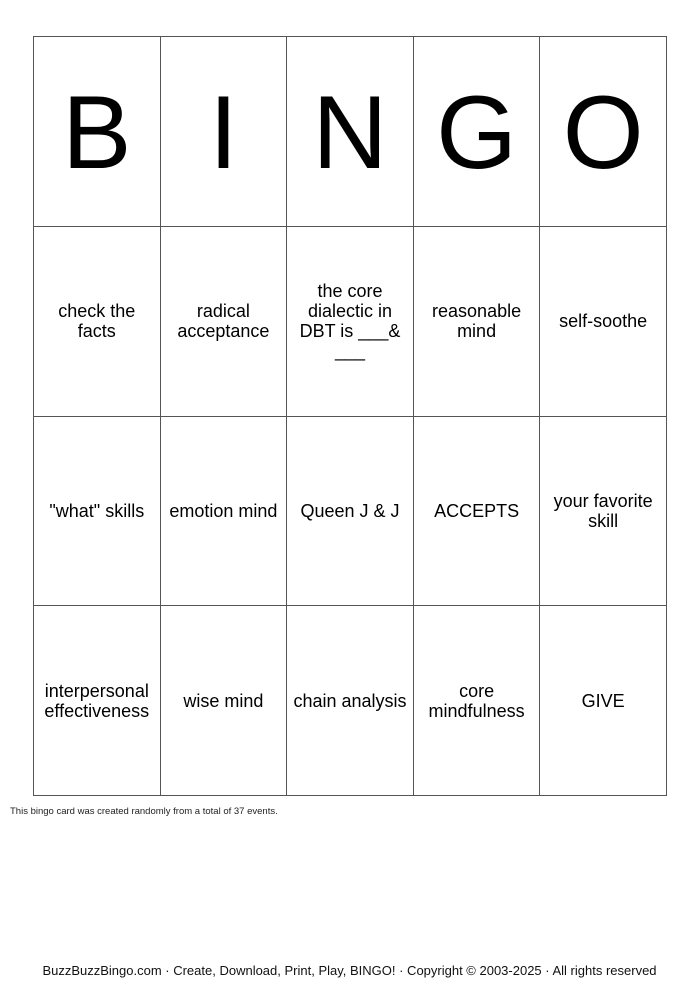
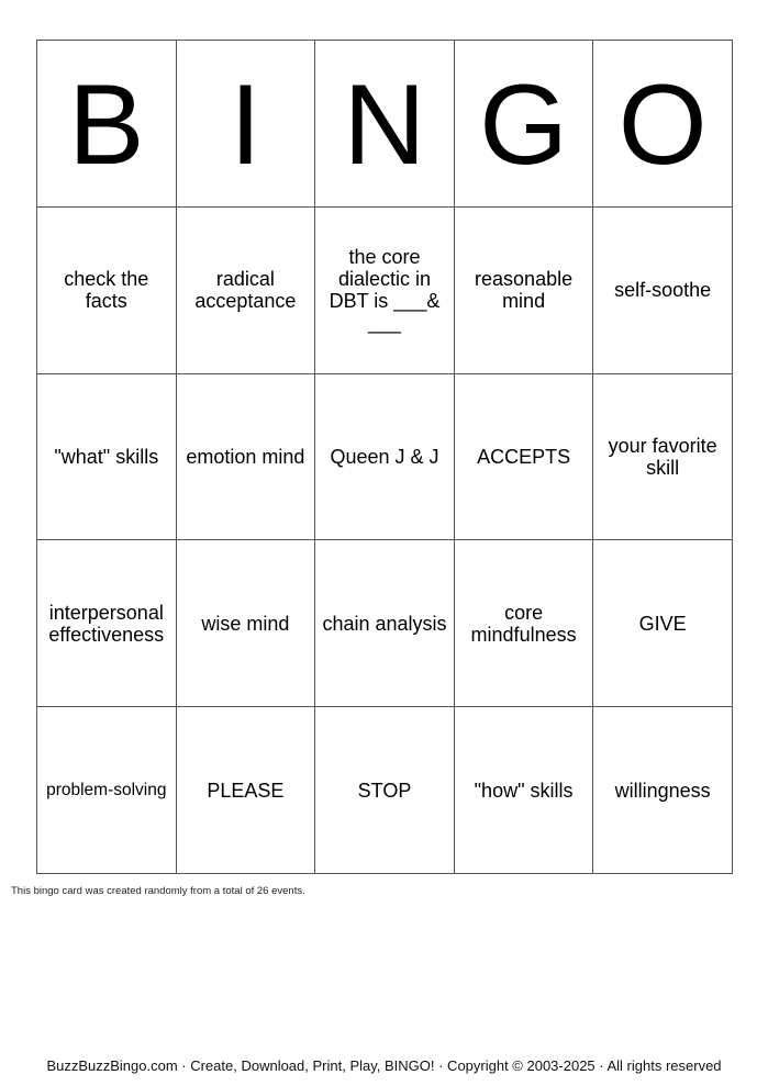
  B	I	N	G	O
  check the facts	radical acceptance	the core dialectic in DBT is ___& ___	reasonable mind	self-soothe
  "what" skills	emotion mind	Queen J & J	ACCEPTS	your favorite skill
  interpersonal effectiveness	wise mind	chain analysis	core mindfulness	GIVE
+ problem-solving	PLEASE	STOP	"how" skills	willingness
- This bingo card was created randomly from a total of 37 events.
+ This bingo card was created randomly from a total of 26 events.
  BuzzBuzzBingo.com · Create, Download, Print, Play, BINGO! · Copyright © 2003-2025 · All rights reserved
